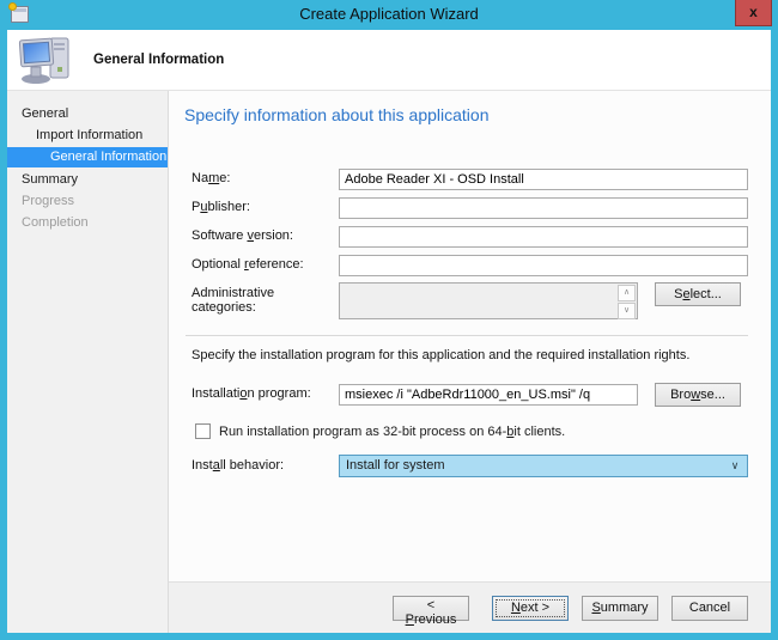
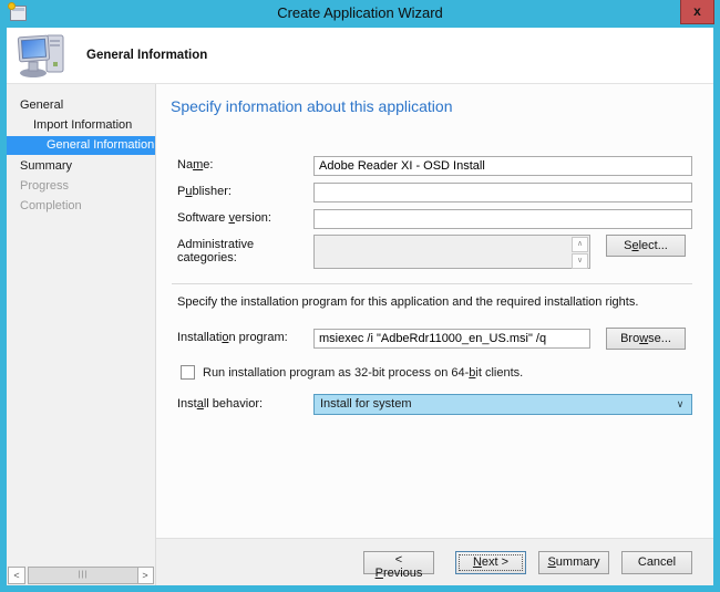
  Create Application Wizard
  x
  General Information
  General
  Import Information
  General Information
  Summary
  Progress
  Completion
+ <
+ >
  Specify information about this application
  Name:
  Adobe Reader XI - OSD Install
  Publisher:
  Software version:
- Optional reference:
  Administrative categories:
  Select...
  Specify the installation program for this application and the required installation rights.
  Installation program:
  msiexec /i "AdbeRdr11000_en_US.msi" /q
  Browse...
  Run installation program as 32-bit process on 64-bit clients.
  Install behavior:
  Install for system
  ∨
  < Previous
  Next >
  Summary
  Cancel
